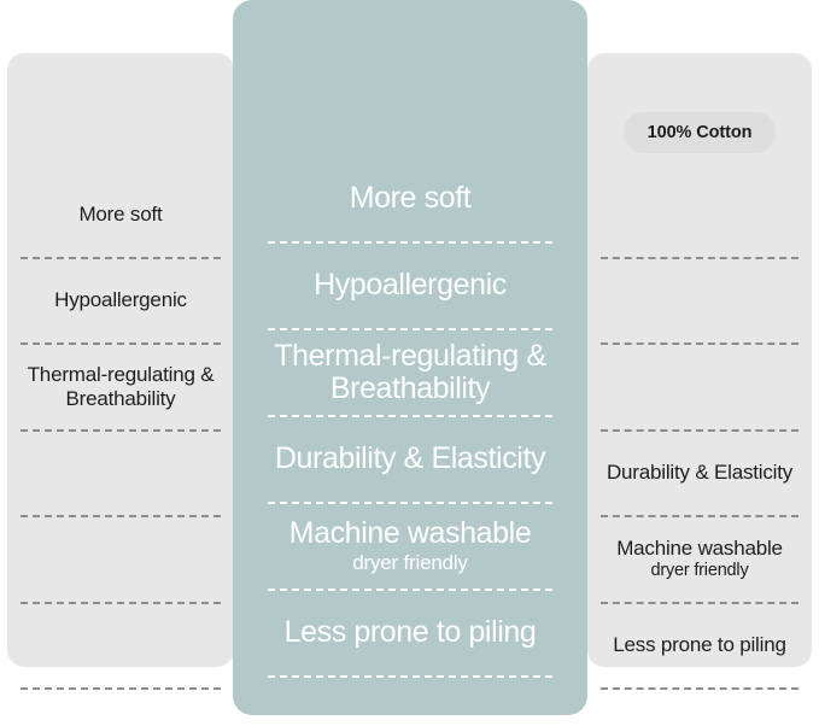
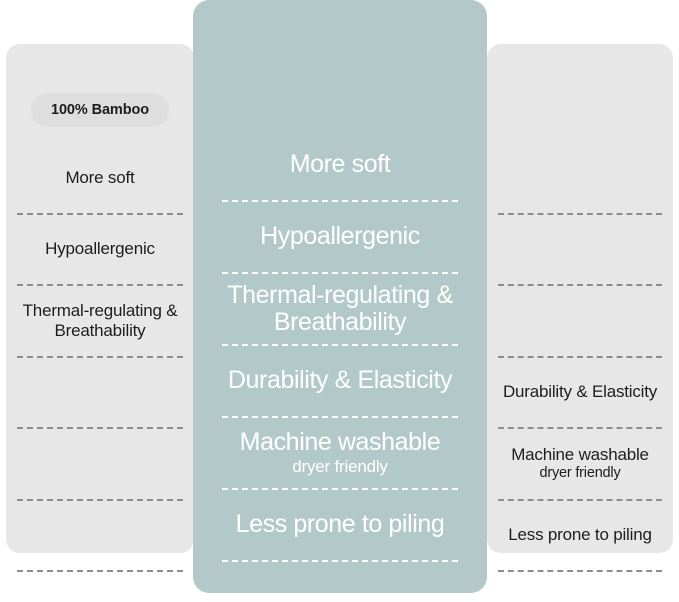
+ 100% Bamboo
  More soft
  Hypoallergenic
  Thermal-regulating & Breathability
  More soft
  Hypoallergenic
  Thermal-regulating & Breathability
  Durability & Elasticity
  Machine washable
  dryer friendly
  Less prone to piling
- 100% Cotton
  Durability & Elasticity
  Machine washable
  dryer friendly
  Less prone to piling
